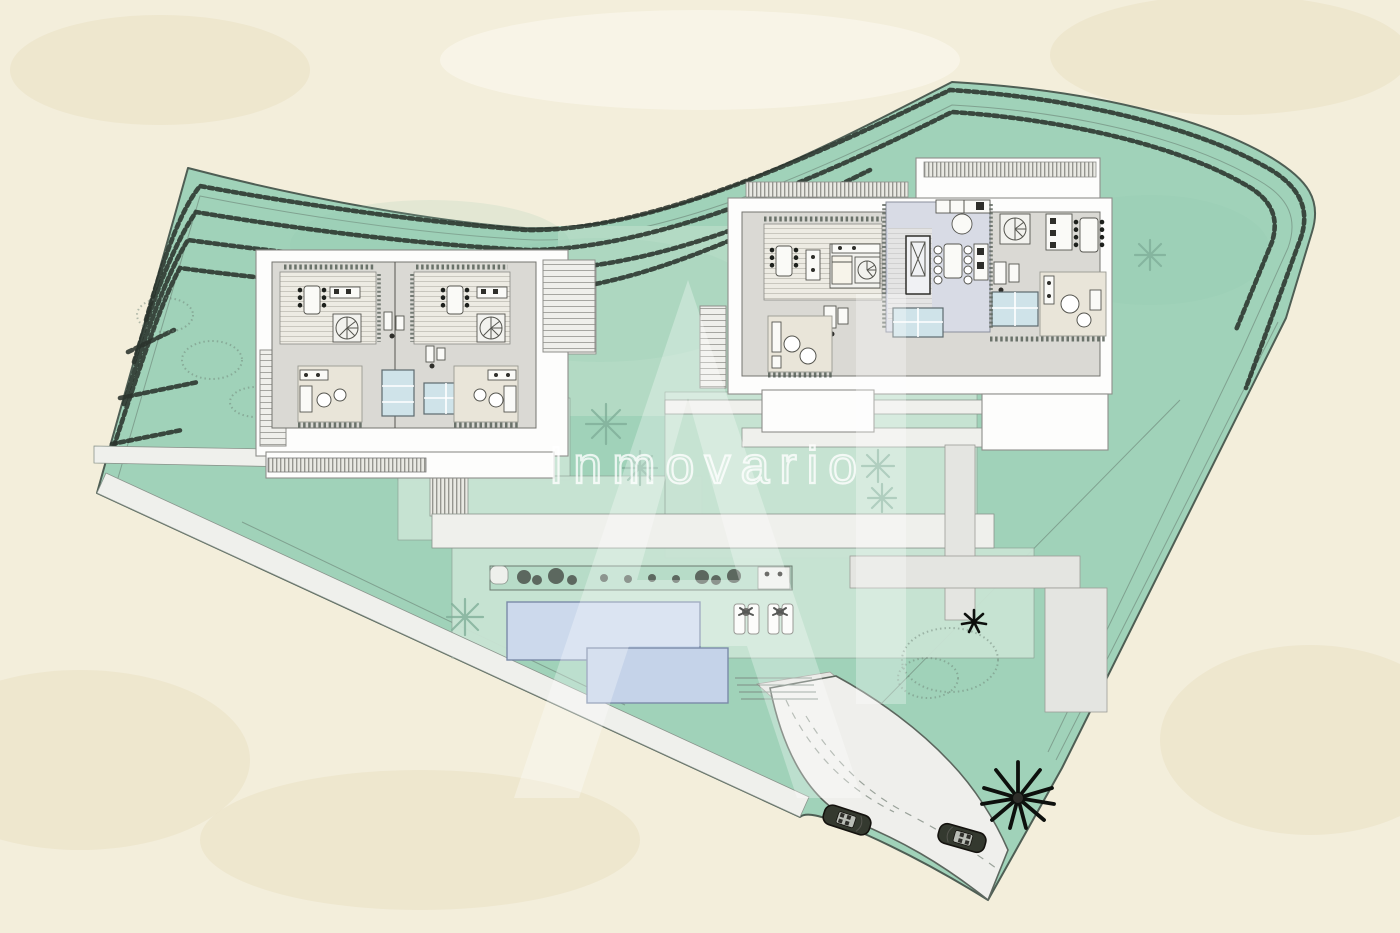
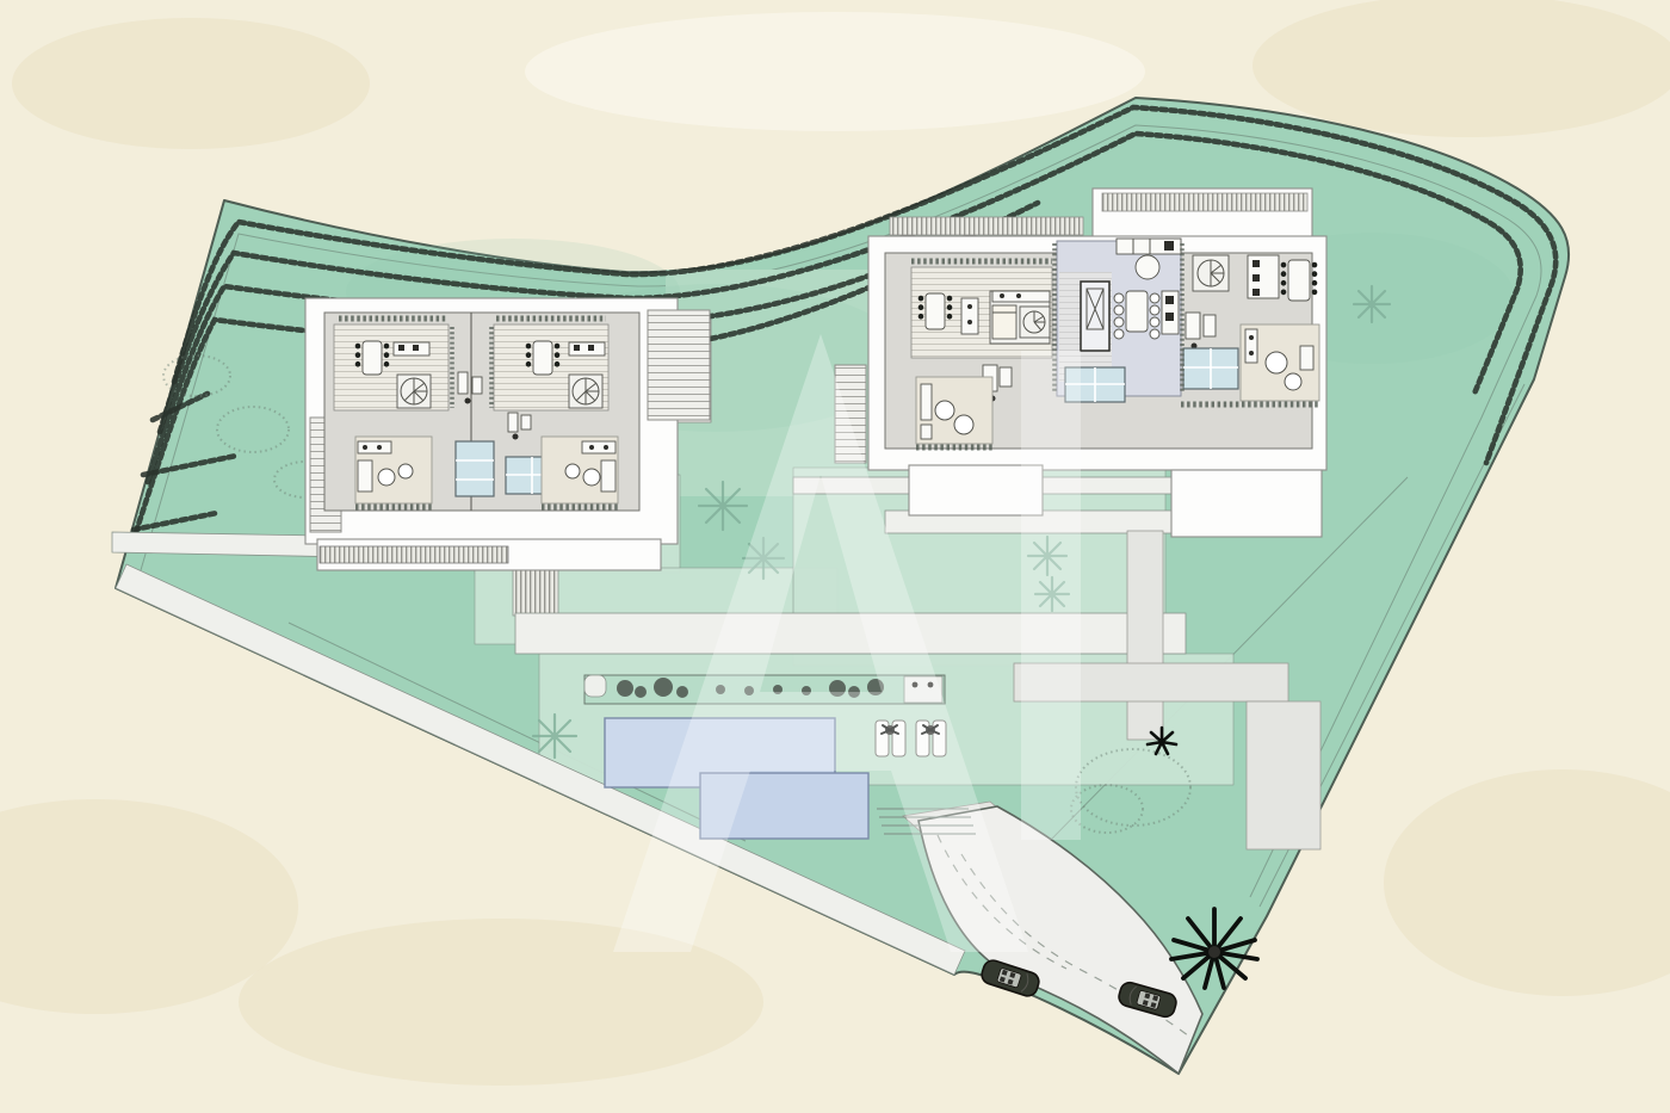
- Inmovario
